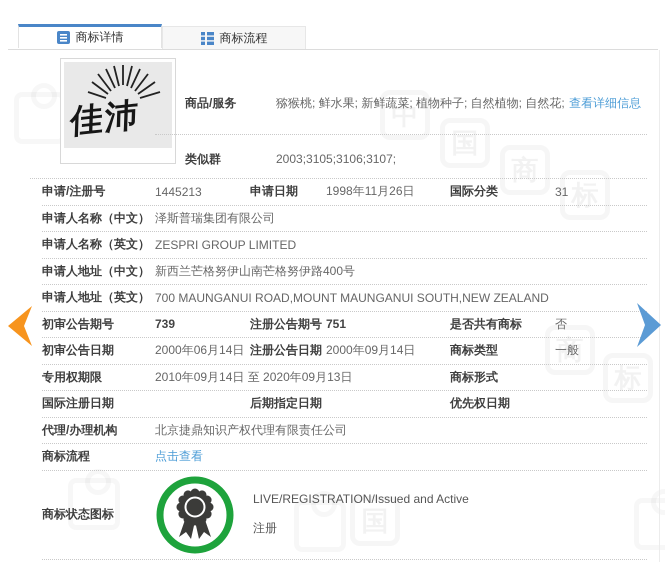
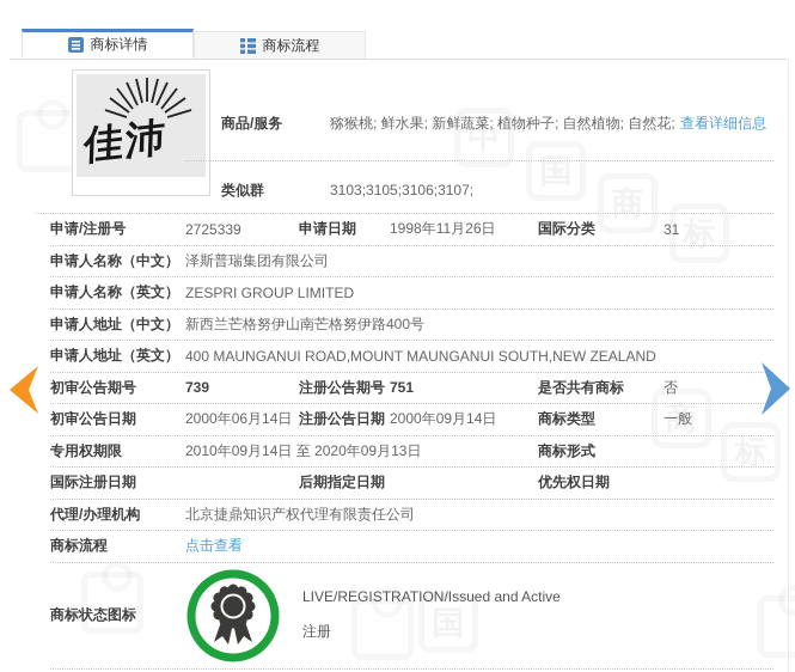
  中
  国
  商
  标
  商
  标
  商标详情
  商标流程
  商品/服务 猕猴桃; 鲜水果; 新鲜蔬菜; 植物种子; 自然植物; 自然花; 查看详细信息
- 类似群 2003;3105;3106;3107;
+ 类似群 3103;3105;3106;3107;
  申请/注册号
- 1445213
+ 2725339
  申请日期
  1998年11月26日
  国际分类
  31
  申请人名称（中文）
  泽斯普瑞集团有限公司
  申请人名称（英文）
  ZESPRI GROUP LIMITED
  申请人地址（中文）
  新西兰芒格努伊山南芒格努伊路400号
  申请人地址（英文）
- 700 MAUNGANUI ROAD,MOUNT MAUNGANUI SOUTH,NEW ZEALAND
+ 400 MAUNGANUI ROAD,MOUNT MAUNGANUI SOUTH,NEW ZEALAND
  初审公告期号
  739
  注册公告期号
  751
  是否共有商标
  否
  初审公告日期
  2000年06月14日
  注册公告日期
  2000年09月14日
  商标类型
  一般
  专用权期限
  2010年09月14日 至 2020年09月13日
  商标形式
  国际注册日期
  后期指定日期
  优先权日期
  代理/办理机构
  北京捷鼎知识产权代理有限责任公司
  商标流程
  点击查看
  商标状态图标
  LIVE/REGISTRATION/Issued and Active
  注册
